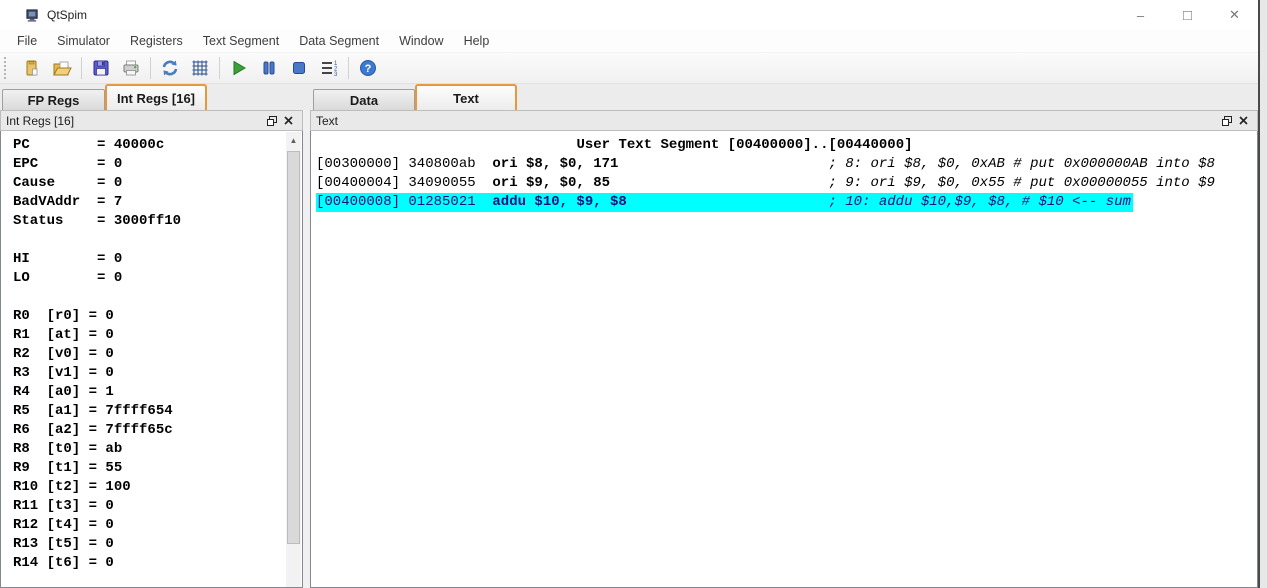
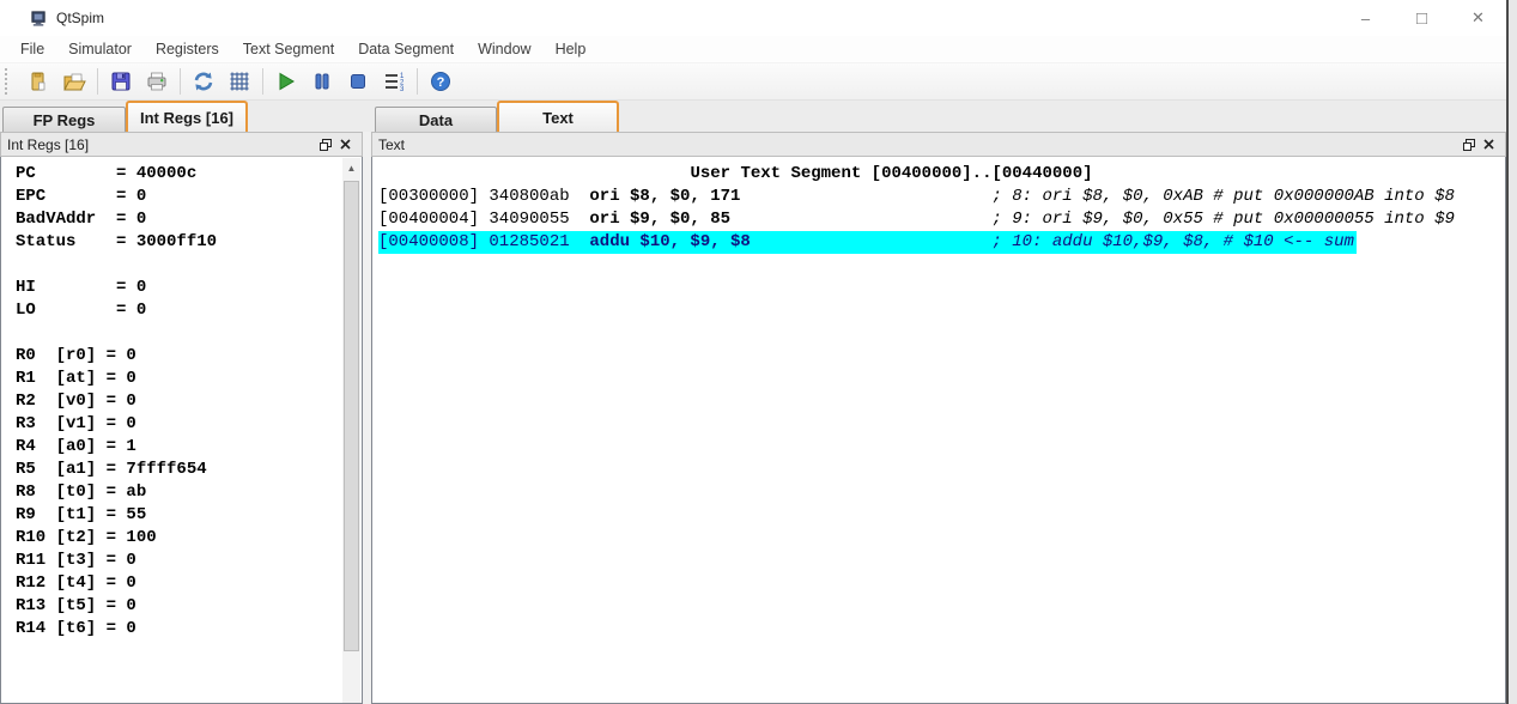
  QtSpim
  –
  □
  ✕
  File
  Simulator
  Registers
  Text Segment
  Data Segment
  Window
  Help
  ?
  FP Regs
  Int Regs [16]
  Data
  Text
  Int Regs [16]
  PC = 40000c
  EPC = 0
- Cause = 0
- BadVAddr = 7
+ BadVAddr = 0
  Status = 3000ff10
  HI = 0
  LO = 0
  R0 [r0] = 0
  R1 [at] = 0
  R2 [v0] = 0
  R3 [v1] = 0
  R4 [a0] = 1
  R5 [a1] = 7ffff654
- R6 [a2] = 7ffff65c
  R8 [t0] = ab
  R9 [t1] = 55
  R10 [t2] = 100
  R11 [t3] = 0
  R12 [t4] = 0
  R13 [t5] = 0
  R14 [t6] = 0
  ▲
  Text
  User Text Segment [00400000]..[00440000]
  [00300000] 340800ab ori $8, $0, 171 ; 8: ori $8, $0, 0xAB # put 0x000000AB into $8
  [00400004] 34090055 ori $9, $0, 85 ; 9: ori $9, $0, 0x55 # put 0x00000055 into $9
  [00400008] 01285021 addu $10, $9, $8 ; 10: addu $10,$9, $8, # $10 <-- sum
